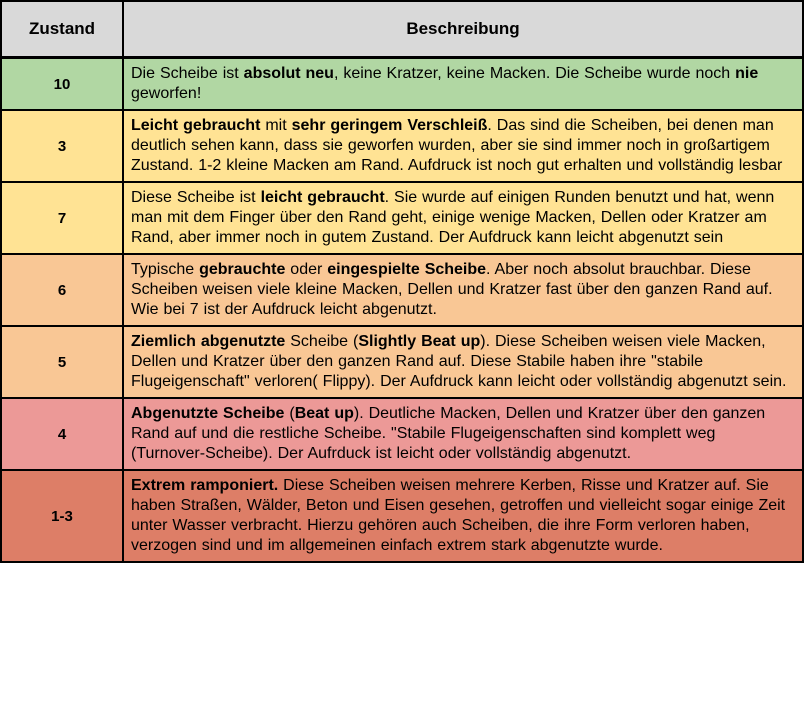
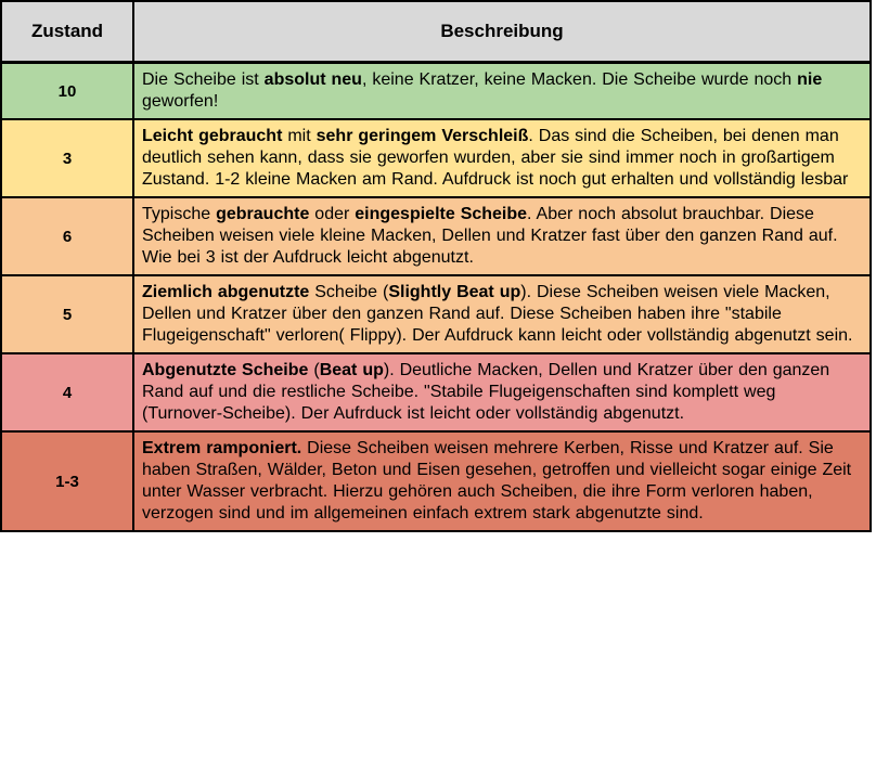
  Zustand	Beschreibung
  10	Die Scheibe ist absolut neu, keine Kratzer, keine Macken. Die Scheibe wurde noch nie geworfen!
  3	Leicht gebraucht mit sehr geringem Verschleiß. Das sind die Scheiben, bei denen man deutlich sehen kann, dass sie geworfen wurden, aber sie sind immer noch in großartigem Zustand. 1-2 kleine Macken am Rand. Aufdruck ist noch gut erhalten und vollständig lesbar
- 7	Diese Scheibe ist leicht gebraucht. Sie wurde auf einigen Runden benutzt und hat, wenn man mit dem Finger über den Rand geht, einige wenige Macken, Dellen oder Kratzer am Rand, aber immer noch in gutem Zustand. Der Aufdruck kann leicht abgenutzt sein
- 6	Typische gebrauchte oder eingespielte Scheibe. Aber noch absolut brauchbar. Diese Scheiben weisen viele kleine Macken, Dellen und Kratzer fast über den ganzen Rand auf. Wie bei 7 ist der Aufdruck leicht abgenutzt.
+ 6	Typische gebrauchte oder eingespielte Scheibe. Aber noch absolut brauchbar. Diese Scheiben weisen viele kleine Macken, Dellen und Kratzer fast über den ganzen Rand auf. Wie bei 3 ist der Aufdruck leicht abgenutzt.
- 5	Ziemlich abgenutzte Scheibe (Slightly Beat up). Diese Scheiben weisen viele Macken, Dellen und Kratzer über den ganzen Rand auf. Diese Stabile haben ihre "stabile Flugeigenschaft" verloren( Flippy). Der Aufdruck kann leicht oder vollständig abgenutzt sein.
+ 5	Ziemlich abgenutzte Scheibe (Slightly Beat up). Diese Scheiben weisen viele Macken, Dellen und Kratzer über den ganzen Rand auf. Diese Scheiben haben ihre "stabile Flugeigenschaft" verloren( Flippy). Der Aufdruck kann leicht oder vollständig abgenutzt sein.
  4	Abgenutzte Scheibe (Beat up). Deutliche Macken, Dellen und Kratzer über den ganzen Rand auf und die restliche Scheibe. "Stabile Flugeigenschaften sind komplett weg (Turnover-Scheibe). Der Aufrduck ist leicht oder vollständig abgenutzt.
- 1-3	Extrem ramponiert. Diese Scheiben weisen mehrere Kerben, Risse und Kratzer auf. Sie haben Straßen, Wälder, Beton und Eisen gesehen, getroffen und vielleicht sogar einige Zeit unter Wasser verbracht. Hierzu gehören auch Scheiben, die ihre Form verloren haben, verzogen sind und im allgemeinen einfach extrem stark abgenutzte wurde.
+ 1-3	Extrem ramponiert. Diese Scheiben weisen mehrere Kerben, Risse und Kratzer auf. Sie haben Straßen, Wälder, Beton und Eisen gesehen, getroffen und vielleicht sogar einige Zeit unter Wasser verbracht. Hierzu gehören auch Scheiben, die ihre Form verloren haben, verzogen sind und im allgemeinen einfach extrem stark abgenutzte sind.
